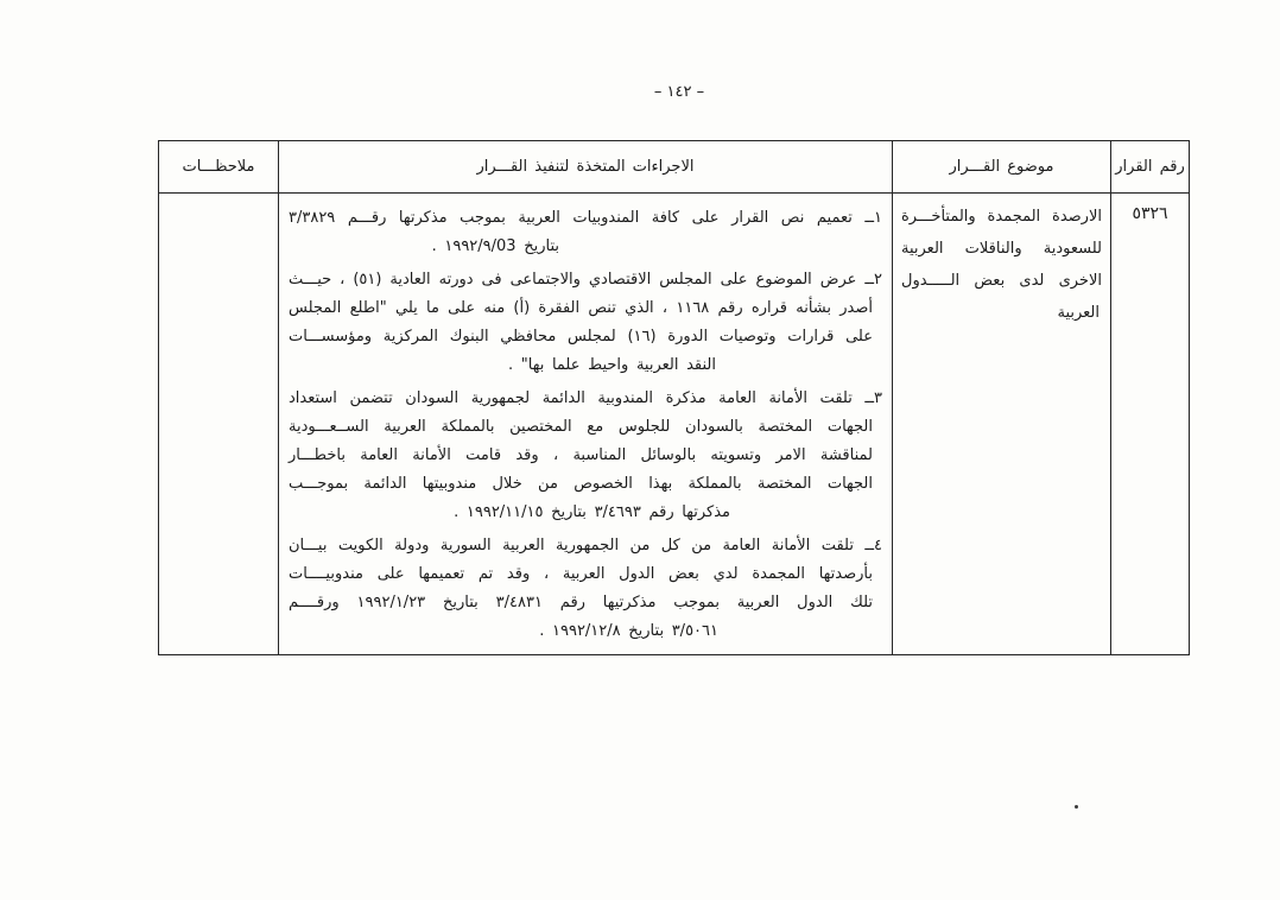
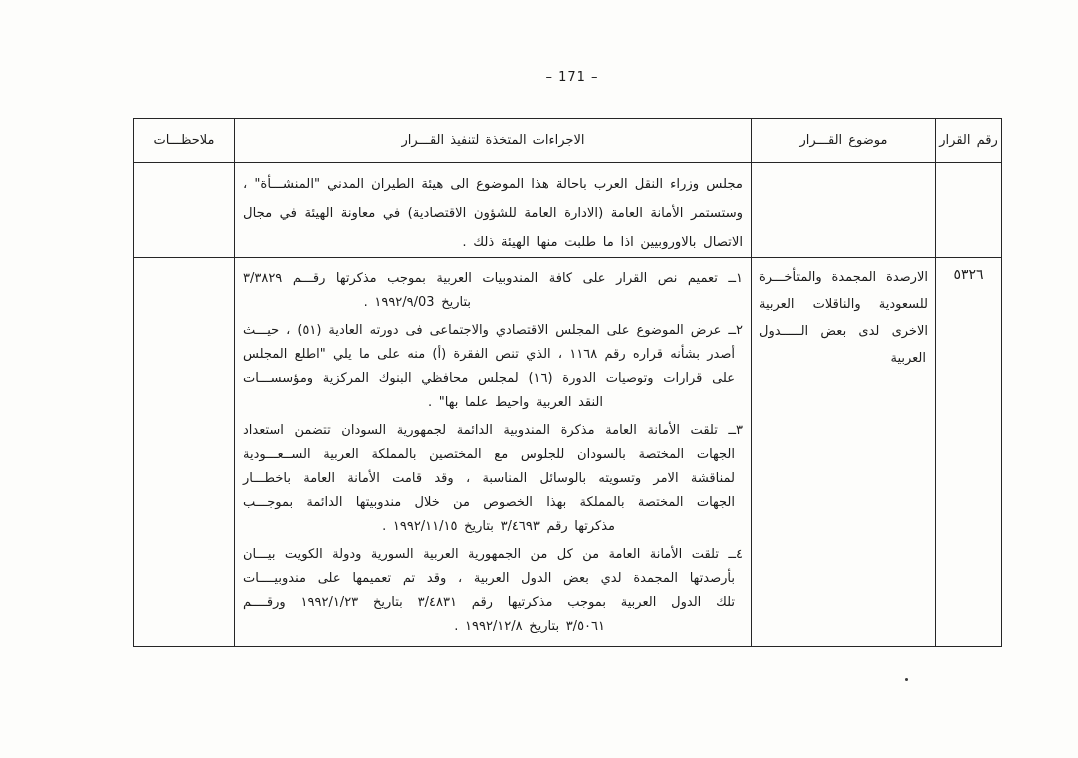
- – ١٤٢ –
+ – 171 –
  رقم القرار	موضوع القـــرار	الاجراءات المتخذة لتنفيذ القـــرار	ملاحظـــات
+ 		مجلس وزراء النقل العرب باحالة هذا الموضوع الى هيئة الطيران المدني "المنشـــأة" ، وستستمر الأمانة العامة (الادارة العامة للشؤون الاقتصادية) في معاونة الهيئة في مجال الاتصال بالاوروبيين اذا ما طلبت منها الهيئة ذلك .
  ٥٣٢٦	الارصدة المجمدة والمتأخـــرة للسعودية والناقلات العربية الاخرى لدى بعض الـــــدول العربية	١ــ تعميم نص القرار على كافة المندوبيات العربية بموجب مذكرتها رقـــم ٣/٣٨٢٩ بتاريخ ١٩٩٢/٩/03 . ٢ــ عرض الموضوع على المجلس الاقتصادي والاجتماعى فى دورته العادية (٥١) ، حيـــث أصدر بشأنه قراره رقم ١١٦٨ ، الذي تنص الفقرة (أ) منه على ما يلي "اطلع المجلس على قرارات وتوصيات الدورة (١٦) لمجلس محافظي البنوك المركزية ومؤسســـات النقد العربية واحيط علما بها" . ٣ــ تلقت الأمانة العامة مذكرة المندوبية الدائمة لجمهورية السودان تتضمن استعداد الجهات المختصة بالسودان للجلوس مع المختصين بالمملكة العربية الســعـــودية لمناقشة الامر وتسويته بالوسائل المناسبة ، وقد قامت الأمانة العامة باخطـــار الجهات المختصة بالمملكة بهذا الخصوص من خلال مندوبيتها الدائمة بموجـــب مذكرتها رقم ٣/٤٦٩٣ بتاريخ ١٩٩٢/١١/١٥ . ٤ــ تلقت الأمانة العامة من كل من الجمهورية العربية السورية ودولة الكويت بيـــان بأرصدتها المجمدة لدي بعض الدول العربية ، وقد تم تعميمها على مندوبيــــات تلك الدول العربية بموجب مذكرتيها رقم ٣/٤٨٣١ بتاريخ ١٩٩٢/١/٢٣ ورقــــم ٣/٥٠٦١ بتاريخ ١٩٩٢/١٢/٨ .
